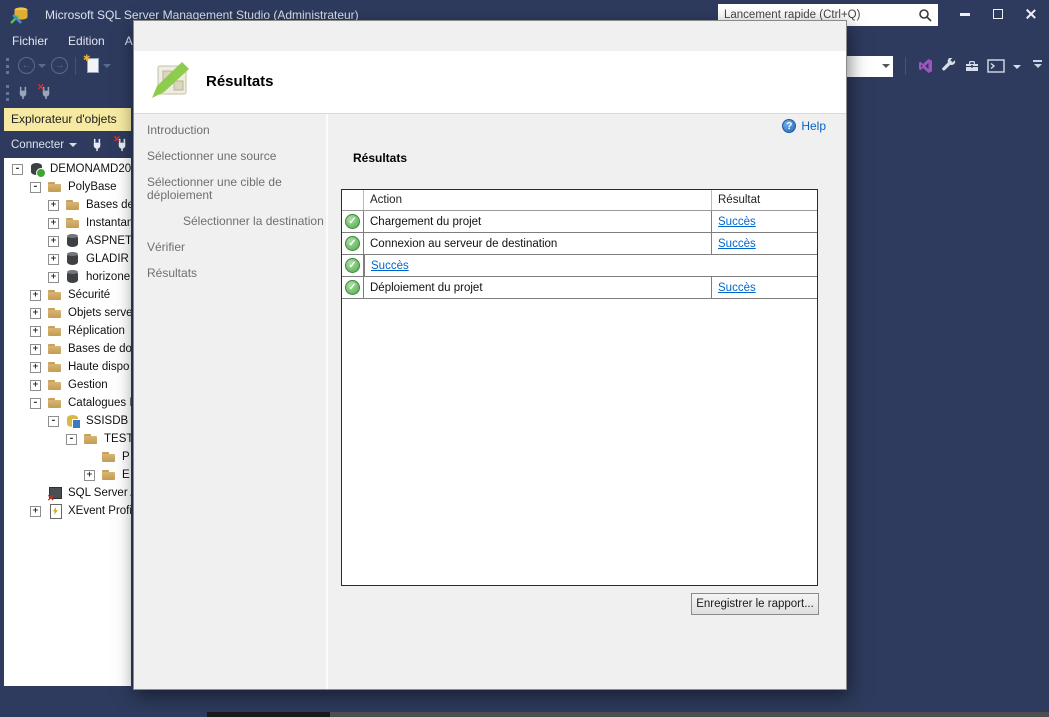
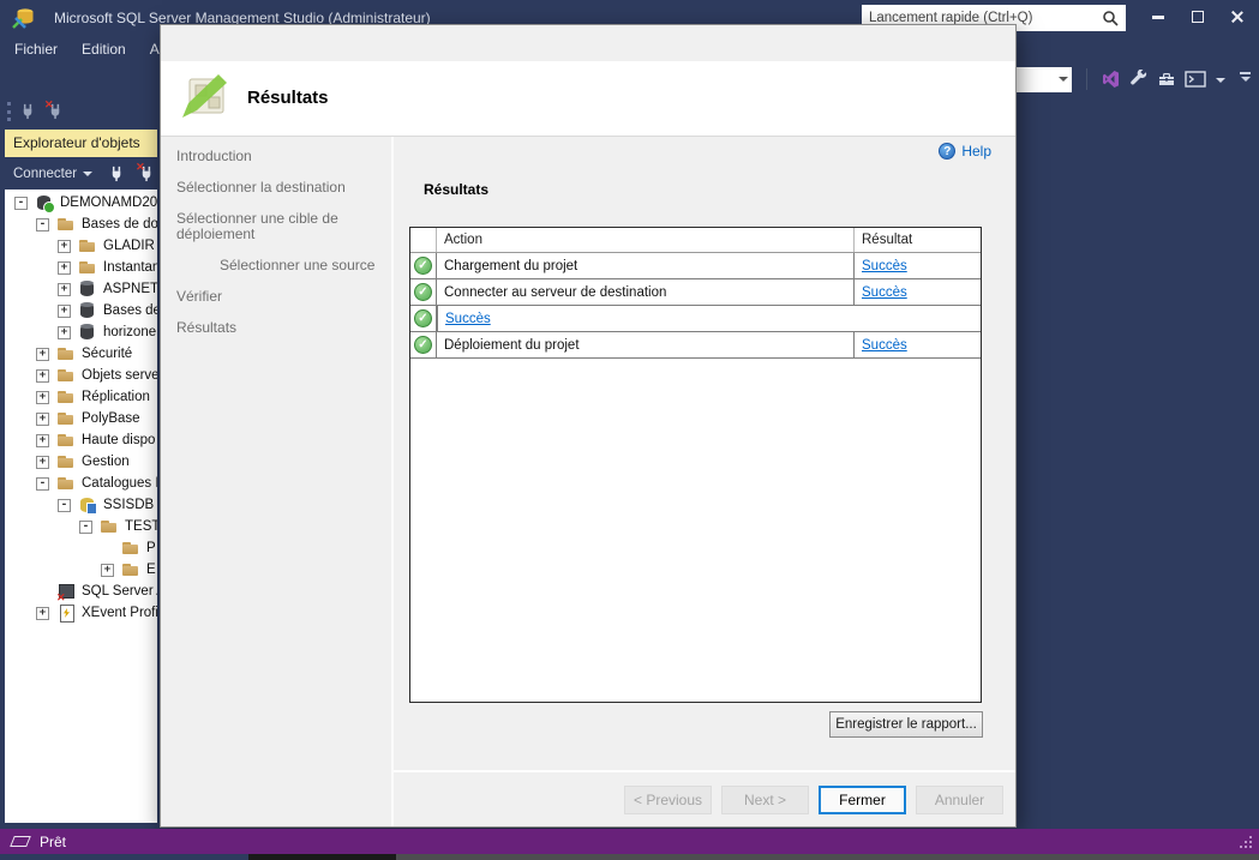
  Microsoft SQL Server Management Studio (Administrateur)
  Lancement rapide (Ctrl+Q)
  Fichier
  Edition
- ←
- →
  ✕
  Explorateur d'objets
  Connecter
  ✕
  -
  DEMONAMD20
  -
- PolyBase
+ Bases de do
  +
- Bases de
+ GLADIR
  +
  Instantan
  +
  ASPNET
  +
- GLADIR
+ Bases de
  +
  horizone
  +
  Sécurité
  +
  Objets serve
  +
  Réplication
  +
- Bases de do
+ PolyBase
  +
  Haute dispo
  +
  Gestion
  -
  Catalogues I
  -
  SSISDB
  -
  TEST
  P
  +
  E
  SQL Server
  +
  XEvent Profi
  Résultats
  Introduction
- Sélectionner une source
+ Sélectionner la destination
  Sélectionner une cible de déploiement
- Sélectionner la destination
+ Sélectionner une source
  Vérifier
  Résultats
  ?
  Help
  Résultats
  Action
  Résultat
  ✓
  Chargement du projet
  Succès
  ✓
- Connexion au serveur de destination
+ Connecter au serveur de destination
  Succès
  ✓
  Succès
  ✓
  Déploiement du projet
  Succès
  Enregistrer le rapport...
+ < Previous
+ Next >
+ Fermer
+ Annuler
+ Prêt
